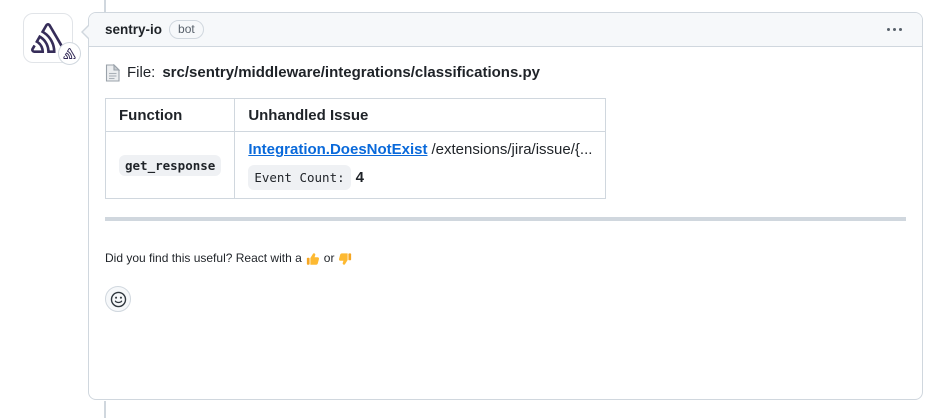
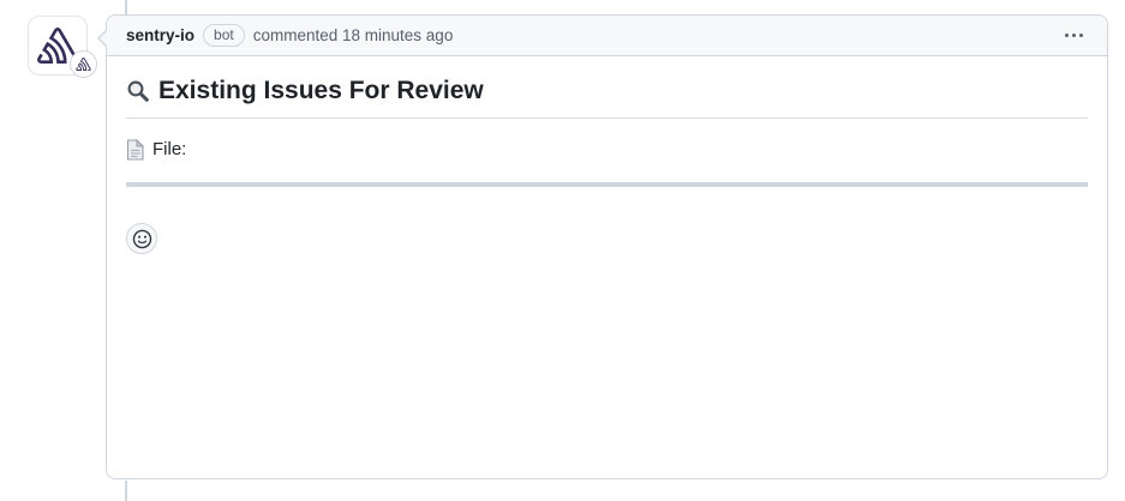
  sentry-io
  bot
+ commented 18 minutes ago
+ Existing Issues For Review
  File:
- src/sentry/middleware/integrations/classifications.py
- Function	Unhandled Issue
- get_response	Integration.DoesNotExist /extensions/jira/issue/{... Event Count: 4
- Did you find this useful? React with a
- or
